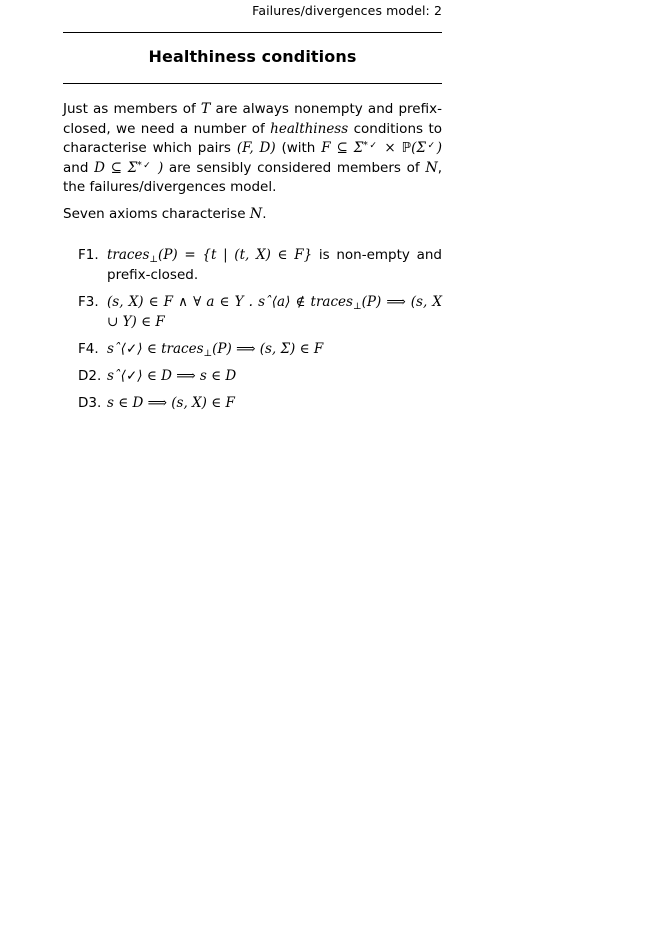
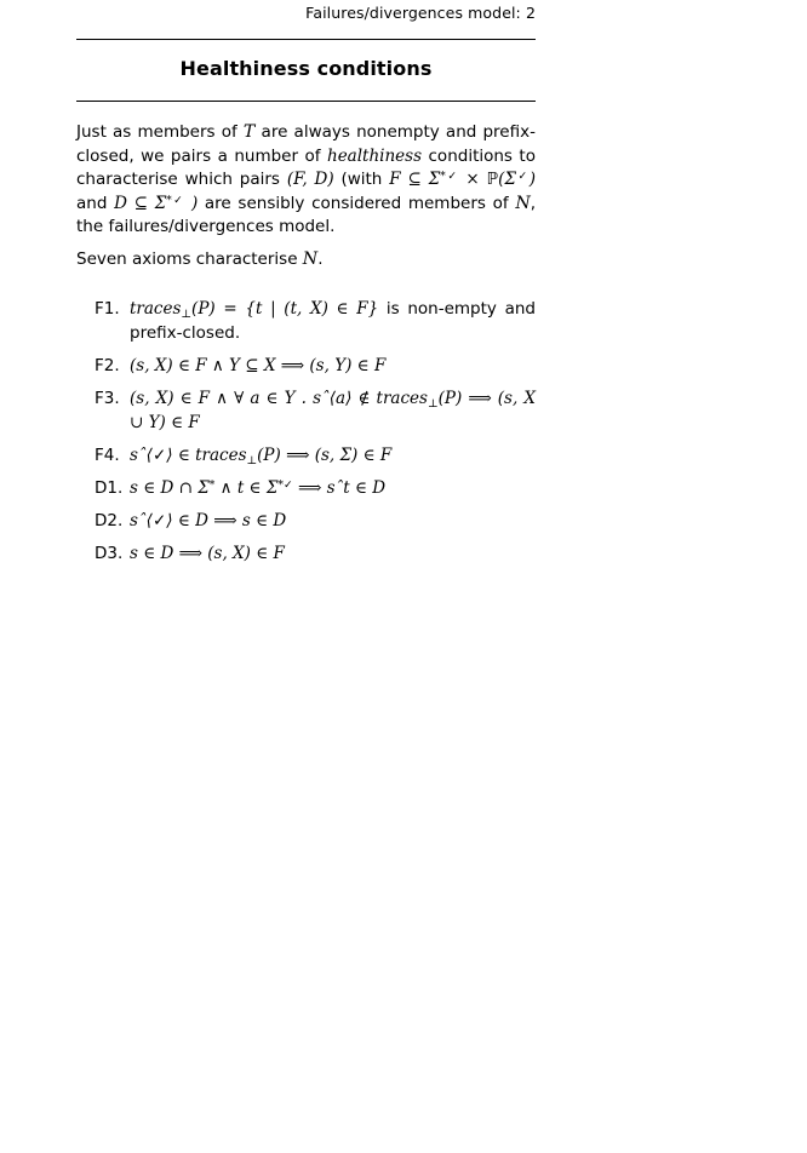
  Failures/divergences model: 2
  Healthiness conditions
- Just as members of T are always nonempty and prefix-closed, we need a number of healthiness conditions to characterise which pairs (F, D) (with F ⊆ Σ*✓ × ℙ(Σ✓) and D ⊆ Σ*✓ ) are sensibly considered members of N, the failures/divergences model.
+ Just as members of T are always nonempty and prefix-closed, we pairs a number of healthiness conditions to characterise which pairs (F, D) (with F ⊆ Σ*✓ × ℙ(Σ✓) and D ⊆ Σ*✓ ) are sensibly considered members of N, the failures/divergences model.
  Seven axioms characterise N.
  F1.
  traces⊥(P) = {t | (t, X) ∈ F} is non-empty and prefix-closed.
+ F2.
+ (s, X) ∈ F ∧ Y ⊆ X ⟹ (s, Y) ∈ F
  F3.
  (s, X) ∈ F ∧ ∀ a ∈ Y . sˆ⟨a⟩ ∉ traces⊥(P) ⟹ (s, X ∪ Y) ∈ F
  F4.
  sˆ⟨✓⟩ ∈ traces⊥(P) ⟹ (s, Σ) ∈ F
+ D1.
+ s ∈ D ∩ Σ* ∧ t ∈ Σ*✓ ⟹ sˆt ∈ D
  D2.
  sˆ⟨✓⟩ ∈ D ⟹ s ∈ D
  D3.
  s ∈ D ⟹ (s, X) ∈ F
